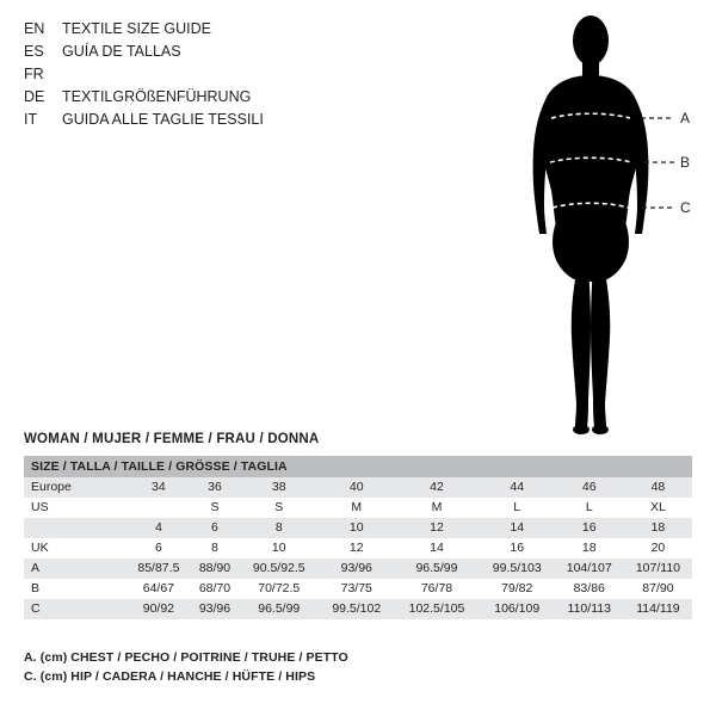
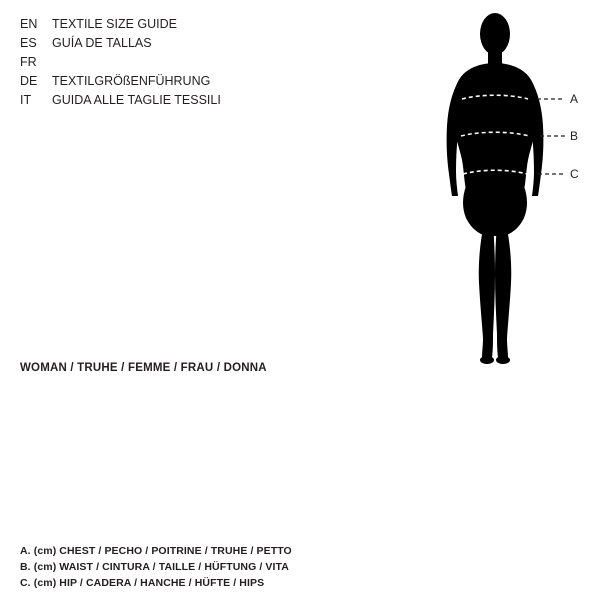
  EN
  TEXTILE SIZE GUIDE
  ES
  GUÍA DE TALLAS
  FR
  DE
  TEXTILGRÖßENFÜHRUNG
  IT
  GUIDA ALLE TAGLIE TESSILI
  A
  B
  C
- WOMAN / MUJER / FEMME / FRAU / DONNA
+ WOMAN / TRUHE / FEMME / FRAU / DONNA
- SIZE / TALLA / TAILLE / GRÖSSE / TAGLIA
- Europe	34	36	38	40	42	44	46	48
- US		S	S	M	M	L	L	XL
- 	4	6	8	10	12	14	16	18
- UK	6	8	10	12	14	16	18	20
- A	85/87.5	88/90	90.5/92.5	93/96	96.5/99	99.5/103	104/107	107/110
- B	64/67	68/70	70/72.5	73/75	76/78	79/82	83/86	87/90
- C	90/92	93/96	96.5/99	99.5/102	102.5/105	106/109	110/113	114/119
  A. (cm) CHEST / PECHO / POITRINE / TRUHE / PETTO
+ B. (cm) WAIST / CINTURA / TAILLE / HÜFTUNG / VITA
  C. (cm) HIP / CADERA / HANCHE / HÜFTE / HIPS
